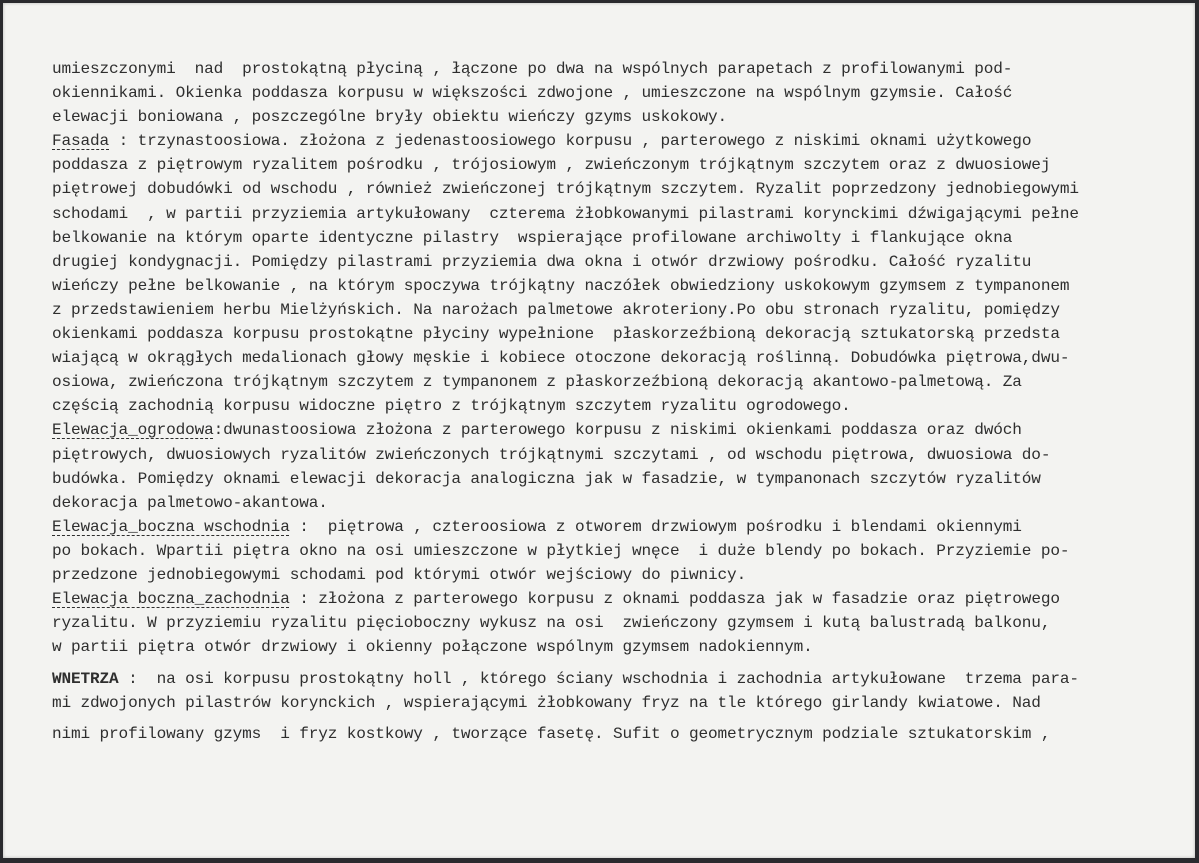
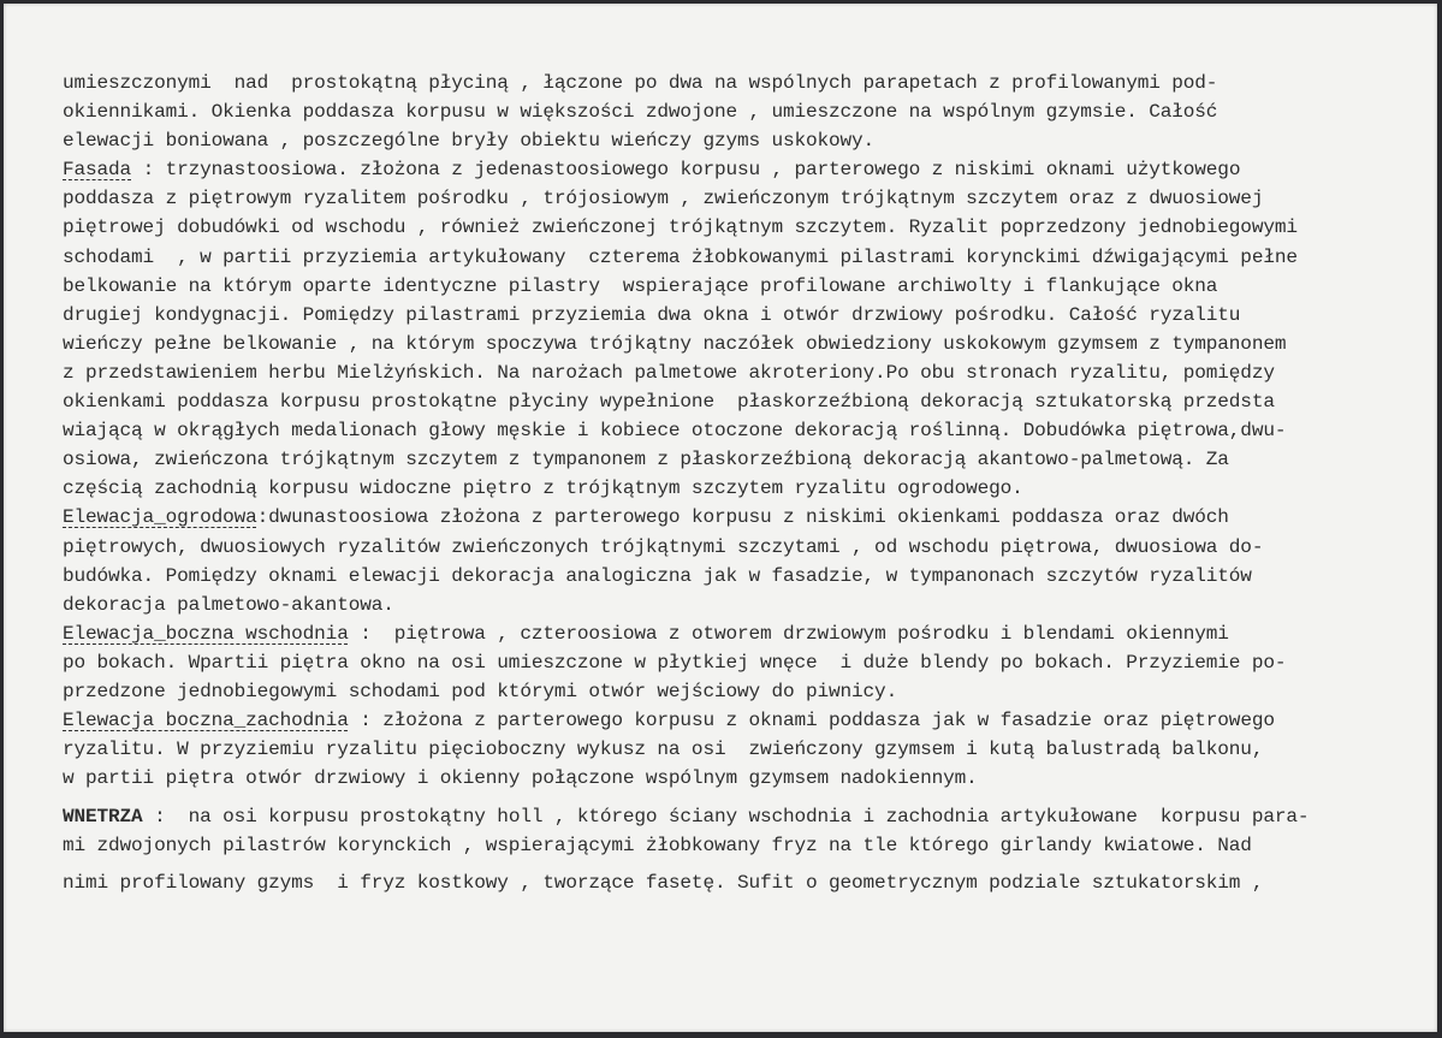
  umieszczonymi nad prostokątną płyciną , łączone po dwa na wspólnych parapetach z profilowanymi pod-
  okiennikami. Okienka poddasza korpusu w większości zdwojone , umieszczone na wspólnym gzymsie. Całość
  elewacji boniowana , poszczególne bryły obiektu wieńczy gzyms uskokowy.
  Fasada : trzynastoosiowa. złożona z jedenastoosiowego korpusu , parterowego z niskimi oknami użytkowego
  poddasza z piętrowym ryzalitem pośrodku , trójosiowym , zwieńczonym trójkątnym szczytem oraz z dwuosiowej
  piętrowej dobudówki od wschodu , również zwieńczonej trójkątnym szczytem. Ryzalit poprzedzony jednobiegowymi
  schodami , w partii przyziemia artykułowany czterema żłobkowanymi pilastrami korynckimi dźwigającymi pełne
  belkowanie na którym oparte identyczne pilastry wspierające profilowane archiwolty i flankujące okna
  drugiej kondygnacji. Pomiędzy pilastrami przyziemia dwa okna i otwór drzwiowy pośrodku. Całość ryzalitu
  wieńczy pełne belkowanie , na którym spoczywa trójkątny naczółek obwiedziony uskokowym gzymsem z tympanonem
  z przedstawieniem herbu Mielżyńskich. Na narożach palmetowe akroteriony.Po obu stronach ryzalitu, pomiędzy
  okienkami poddasza korpusu prostokątne płyciny wypełnione płaskorzeźbioną dekoracją sztukatorską przedsta
  wiającą w okrągłych medalionach głowy męskie i kobiece otoczone dekoracją roślinną. Dobudówka piętrowa,dwu-
  osiowa, zwieńczona trójkątnym szczytem z tympanonem z płaskorzeźbioną dekoracją akantowo-palmetową. Za
  częścią zachodnią korpusu widoczne piętro z trójkątnym szczytem ryzalitu ogrodowego.
  Elewacja_ogrodowa:dwunastoosiowa złożona z parterowego korpusu z niskimi okienkami poddasza oraz dwóch
  piętrowych, dwuosiowych ryzalitów zwieńczonych trójkątnymi szczytami , od wschodu piętrowa, dwuosiowa do-
  budówka. Pomiędzy oknami elewacji dekoracja analogiczna jak w fasadzie, w tympanonach szczytów ryzalitów
  dekoracja palmetowo-akantowa.
  Elewacja_boczna wschodnia : piętrowa , czteroosiowa z otworem drzwiowym pośrodku i blendami okiennymi
  po bokach. Wpartii piętra okno na osi umieszczone w płytkiej wnęce i duże blendy po bokach. Przyziemie po-
  przedzone jednobiegowymi schodami pod którymi otwór wejściowy do piwnicy.
  Elewacja boczna_zachodnia : złożona z parterowego korpusu z oknami poddasza jak w fasadzie oraz piętrowego
  ryzalitu. W przyziemiu ryzalitu pięcioboczny wykusz na osi zwieńczony gzymsem i kutą balustradą balkonu,
  w partii piętra otwór drzwiowy i okienny połączone wspólnym gzymsem nadokiennym.
- WNETRZA : na osi korpusu prostokątny holl , którego ściany wschodnia i zachodnia artykułowane trzema para-
+ WNETRZA : na osi korpusu prostokątny holl , którego ściany wschodnia i zachodnia artykułowane korpusu para-
  mi zdwojonych pilastrów korynckich , wspierającymi żłobkowany fryz na tle którego girlandy kwiatowe. Nad
  nimi profilowany gzyms i fryz kostkowy , tworzące fasetę. Sufit o geometrycznym podziale sztukatorskim ,
